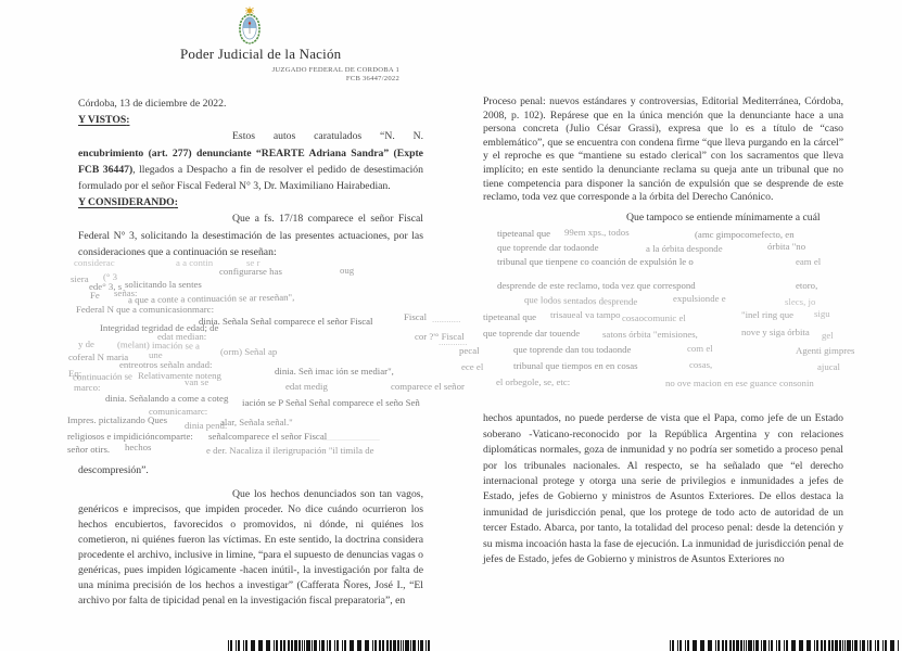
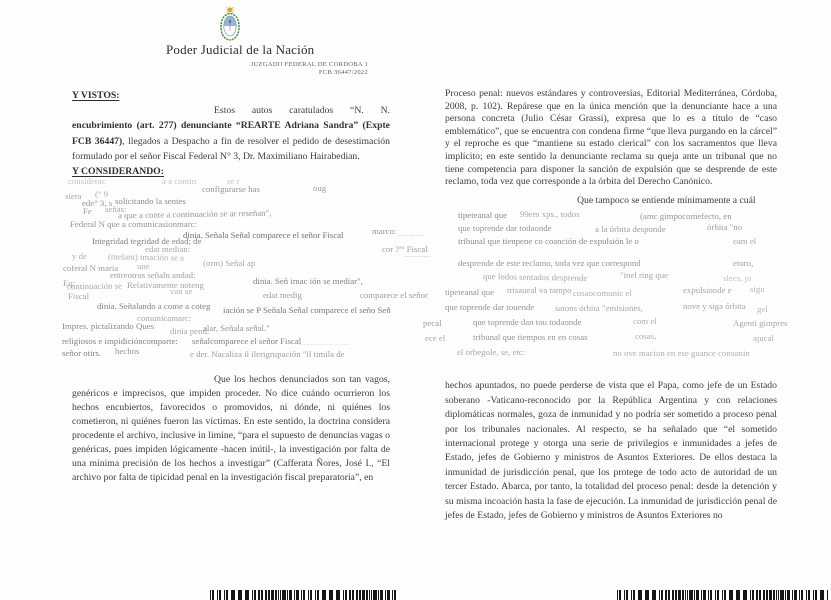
  Poder Judicial de la Nación
- Córdoba, 13 de diciembre de 2022.
  Y VISTOS:
  Estos autos caratulados “N. N. encubrimiento (art. 277) denunciante “REARTE Adriana Sandra” (Expte FCB 36447), llegados a Despacho a fin de resolver el pedido de desestimación formulado por el señor Fiscal Federal N° 3, Dr. Maximiliano Hairabedian.
  Y CONSIDERANDO:
- Que a fs. 17/18 comparece el señor Fiscal Federal N° 3, solicitando la desestimación de las presentes actuaciones, por las consideraciones que a continuación se reseñan:
  considerac
  a a contin
  se r
  configurarse has
  oug
  siera
- (° 3
+ (° 9
  ede° 3, s
  solicitando la sentes
  Fe
  señas:
  a que a conte a continuación se ar reseñan",
  Federal N que a comunicasionmarc:
  dinia. Señala Señal comparece el señor Fiscal
- Fiscal
+ marco:
  ............
  Integridad tegridad de edad; de
  edat median:
  cor ?'° Fiscal
  ............
  y de
  (melant) imación se a
  (orm) Señal ap
  coferal N maria
  une
  entreotros señaln andad:
  Eq:
  dinia. Señ imac ión se mediar",
  continuación se
  Relativamente noteng
  van se
  edat medig
  comparece el señor
- marco:
+ Fiscal
  dinia. Señalando a come a coteg
- iación se P Señal Señal comparece el seño Señ
+ iación se P Señala Señal comparece el seño Señ
  comunicamarc:
  Impres. pictalizando Ques
  dinia pend:
  alar, Señala señal."
  religiosos e impidicióncomparte:
  señalcomparece el señor Fiscal
  ____________
  señor otirs.
  hechos
  e der. Nacaliza il ilerigrupación "il timila de
- descompresión”.
  Que los hechos denunciados son tan vagos, genéricos e imprecisos, que impiden proceder. No dice cuándo ocurrieron los hechos encubiertos, favorecidos o promovidos, ni dónde, ni quiénes los cometieron, ni quiénes fueron las víctimas. En este sentido, la doctrina considera procedente el archivo, inclusive in limine, “para el supuesto de denuncias vagas o genéricas, pues impiden lógicamente -hacen inútil-, la investigación por falta de una mínima precisión de los hechos a investigar” (Cafferata Ñores, José I., “El archivo por falta de tipicidad penal en la investigación fiscal preparatoria”, en
  Proceso penal: nuevos estándares y controversias, Editorial Mediterránea, Córdoba, 2008, p. 102). Repárese que en la única mención que la denunciante hace a una persona concreta (Julio César Grassi), expresa que lo es a título de “caso emblemático”, que se encuentra con condena firme “que lleva purgando en la cárcel” y el reproche es que “mantiene su estado clerical” con los sacramentos que lleva implícito; en este sentido la denunciante reclama su queja ante un tribunal que no tiene competencia para disponer la sanción de expulsión que se desprende de este reclamo, toda vez que corresponde a la órbita del Derecho Canónico.
  Que tampoco se entiende mínimamente a cuál
  tipeteanal que
  99em xps., todos
  (amc gimpocomefecto, en
  que toprende dar todaonde
  a la órbita desponde
  órbita "no
  tribunal que tienpene co coanción de expulsión le o
  eam el
  desprende de este reclamo, toda vez que correspond
  etoro,
  que lodos sentados desprende
- expulsionde e
+ "inel ring que
  slecs, jo
  tipeteanal que
  trisaueal va tampo
  cosaocomunic el
- "inel ring que
+ expulsionde e
  sigu
  que toprende dar touende
  satons órbita "emisiones,
  nove y siga órbita
  gel
  pecal
  que toprende dan tou todaonde
  com el
  Agenti gimpres
  ece el
  tribunal que tiempos en en cosas
  cosas,
  ajucal
  el orbegole, se, etc:
  no ove macion en ese guance consonin
- hechos apuntados, no puede perderse de vista que el Papa, como jefe de un Estado soberano -Vaticano-reconocido por la República Argentina y con relaciones diplomáticas normales, goza de inmunidad y no podría ser sometido a proceso penal por los tribunales nacionales. Al respecto, se ha señalado que “el derecho internacional protege y otorga una serie de privilegios e inmunidades a jefes de Estado, jefes de Gobierno y ministros de Asuntos Exteriores. De ellos destaca la inmunidad de jurisdicción penal, que los protege de todo acto de autoridad de un tercer Estado. Abarca, por tanto, la totalidad del proceso penal: desde la detención y su misma incoación hasta la fase de ejecución. La inmunidad de jurisdicción penal de jefes de Estado, jefes de Gobierno y ministros de Asuntos Exteriores no
+ hechos apuntados, no puede perderse de vista que el Papa, como jefe de un Estado soberano -Vaticano-reconocido por la República Argentina y con relaciones diplomáticas normales, goza de inmunidad y no podría ser sometido a proceso penal por los tribunales nacionales. Al respecto, se ha señalado que “el sometido internacional protege y otorga una serie de privilegios e inmunidades a jefes de Estado, jefes de Gobierno y ministros de Asuntos Exteriores. De ellos destaca la inmunidad de jurisdicción penal, que los protege de todo acto de autoridad de un tercer Estado. Abarca, por tanto, la totalidad del proceso penal: desde la detención y su misma incoación hasta la fase de ejecución. La inmunidad de jurisdicción penal de jefes de Estado, jefes de Gobierno y ministros de Asuntos Exteriores no
